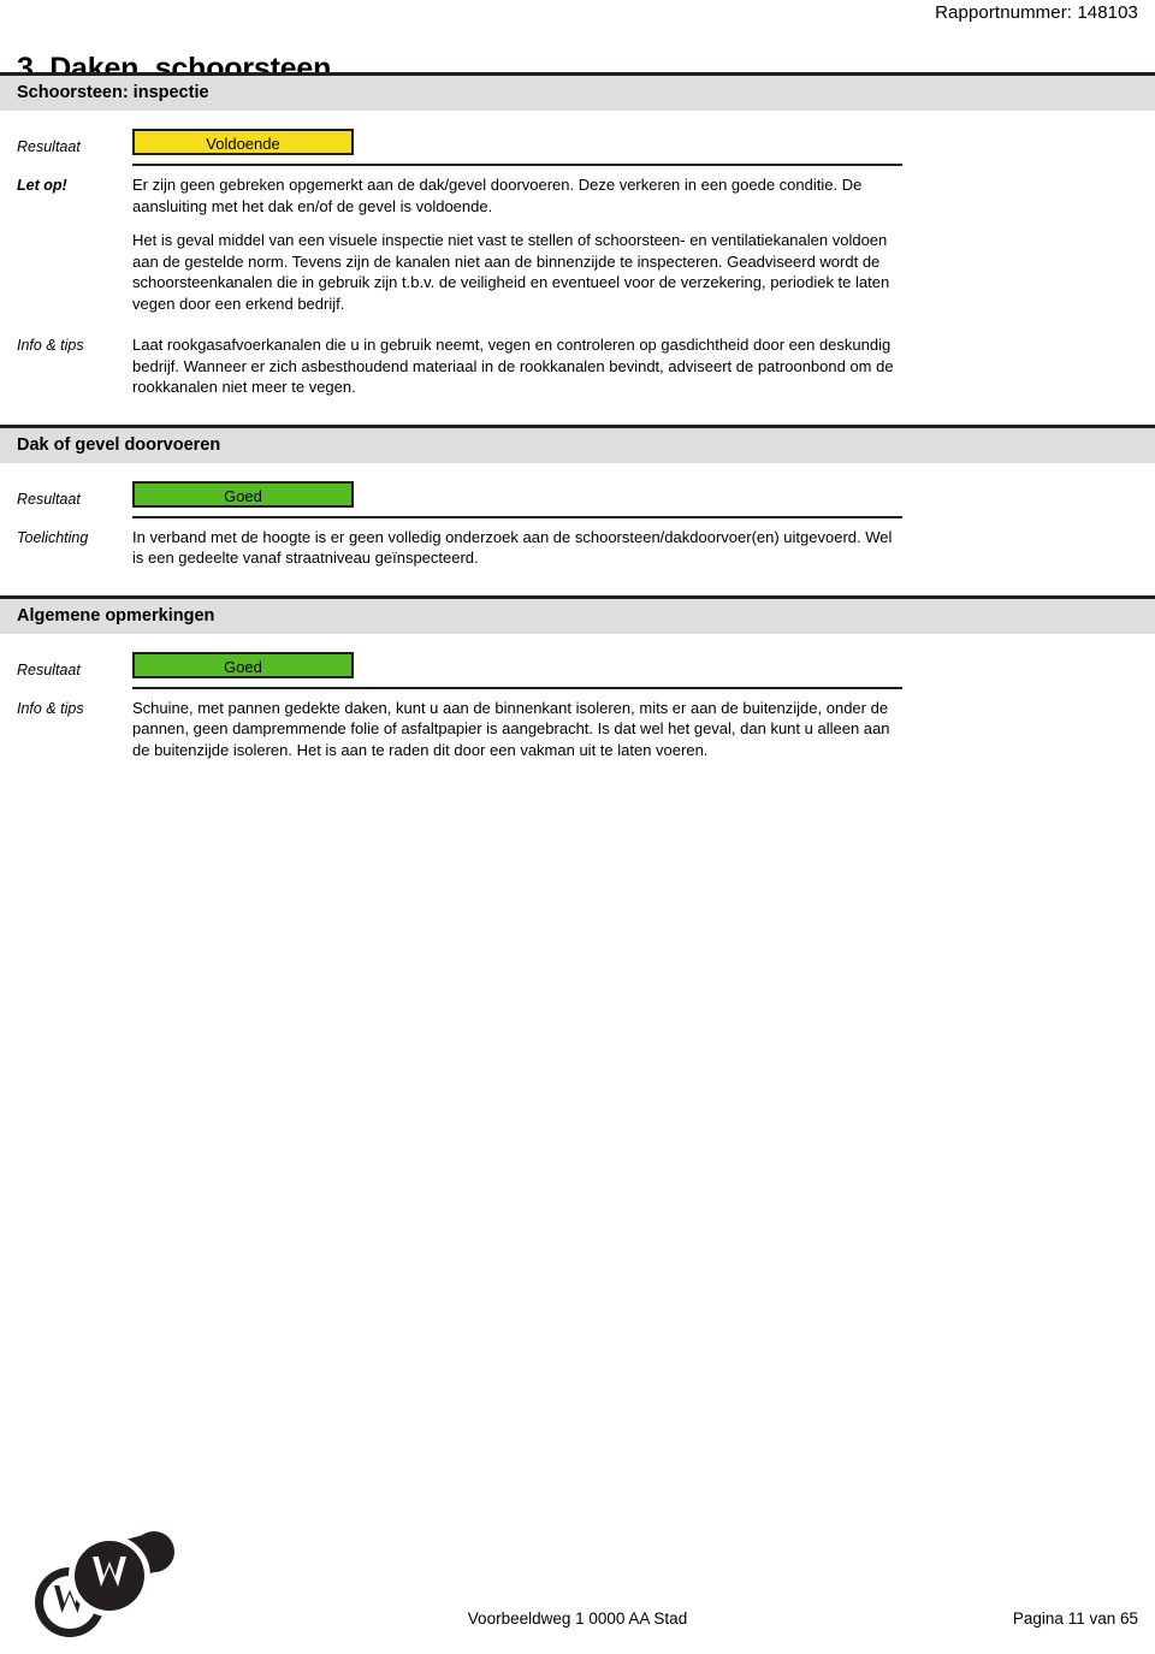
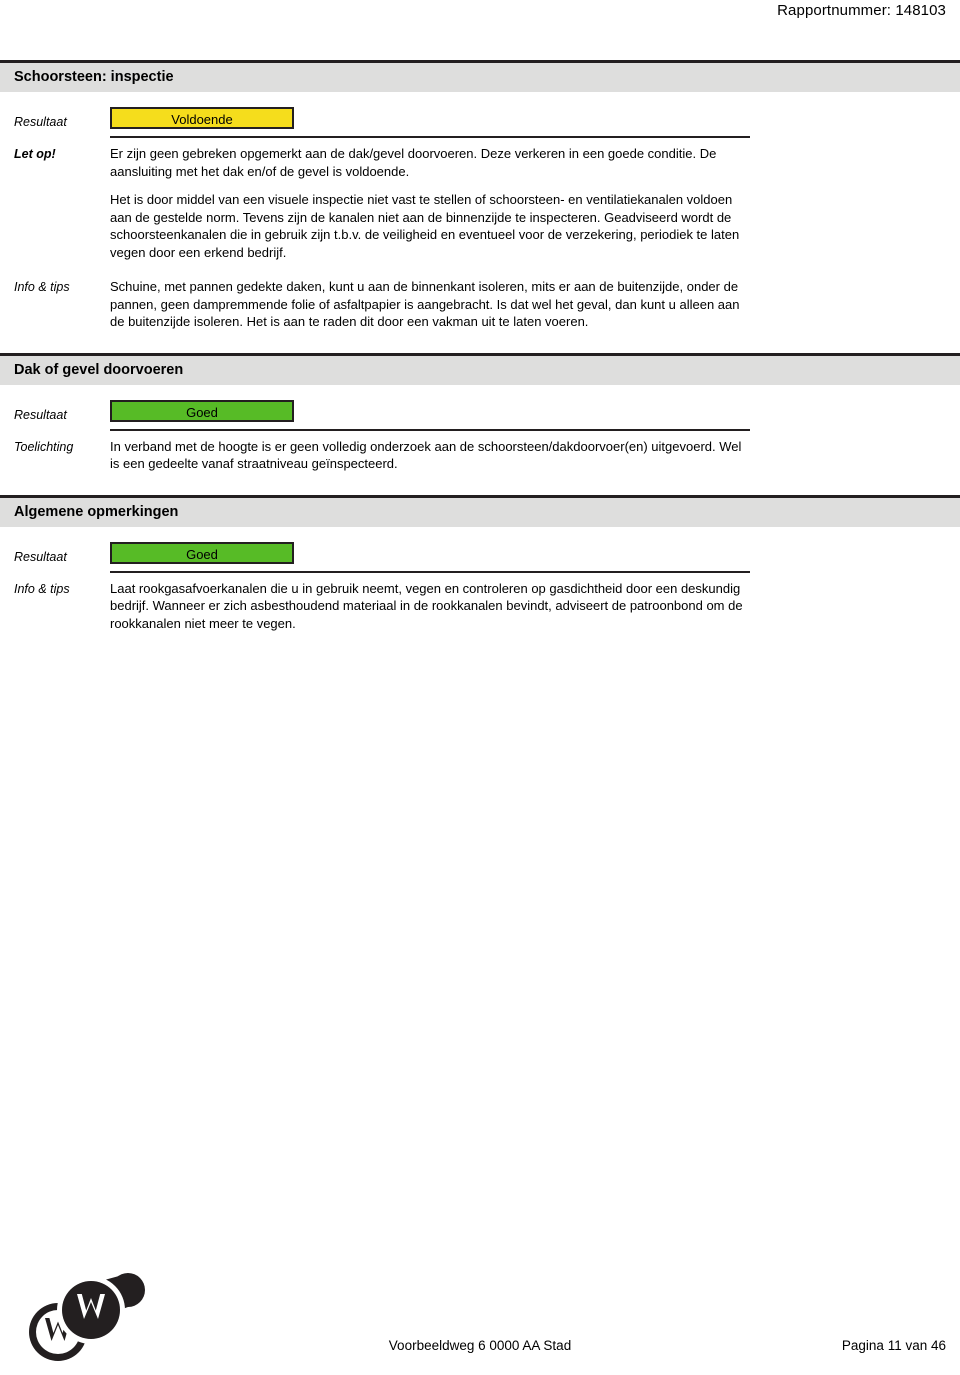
  Rapportnummer: 148103
- 3. Daken, schoorsteen
  Schoorsteen: inspectie
  Resultaat
  Voldoende
  Let op!
  Er zijn geen gebreken opgemerkt aan de dak/gevel doorvoeren. Deze verkeren in een goede conditie. De aansluiting met het dak en/of de gevel is voldoende.
- Het is geval middel van een visuele inspectie niet vast te stellen of schoorsteen- en ventilatiekanalen voldoen aan de gestelde norm. Tevens zijn de kanalen niet aan de binnenzijde te inspecteren. Geadviseerd wordt de schoorsteenkanalen die in gebruik zijn t.b.v. de veiligheid en eventueel voor de verzekering, periodiek te laten vegen door een erkend bedrijf.
+ Het is door middel van een visuele inspectie niet vast te stellen of schoorsteen- en ventilatiekanalen voldoen aan de gestelde norm. Tevens zijn de kanalen niet aan de binnenzijde te inspecteren. Geadviseerd wordt de schoorsteenkanalen die in gebruik zijn t.b.v. de veiligheid en eventueel voor de verzekering, periodiek te laten vegen door een erkend bedrijf.
  Info & tips
- Laat rookgasafvoerkanalen die u in gebruik neemt, vegen en controleren op gasdichtheid door een deskundig bedrijf. Wanneer er zich asbesthoudend materiaal in de rookkanalen bevindt, adviseert de patroonbond om de rookkanalen niet meer te vegen.
+ Schuine, met pannen gedekte daken, kunt u aan de binnenkant isoleren, mits er aan de buitenzijde, onder de pannen, geen dampremmende folie of asfaltpapier is aangebracht. Is dat wel het geval, dan kunt u alleen aan de buitenzijde isoleren. Het is aan te raden dit door een vakman uit te laten voeren.
  Dak of gevel doorvoeren
  Resultaat
  Goed
  Toelichting
  In verband met de hoogte is er geen volledig onderzoek aan de schoorsteen/dakdoorvoer(en) uitgevoerd. Wel is een gedeelte vanaf straatniveau geïnspecteerd.
  Algemene opmerkingen
  Resultaat
  Goed
  Info & tips
- Schuine, met pannen gedekte daken, kunt u aan de binnenkant isoleren, mits er aan de buitenzijde, onder de pannen, geen dampremmende folie of asfaltpapier is aangebracht. Is dat wel het geval, dan kunt u alleen aan de buitenzijde isoleren. Het is aan te raden dit door een vakman uit te laten voeren.
+ Laat rookgasafvoerkanalen die u in gebruik neemt, vegen en controleren op gasdichtheid door een deskundig bedrijf. Wanneer er zich asbesthoudend materiaal in de rookkanalen bevindt, adviseert de patroonbond om de rookkanalen niet meer te vegen.
- Voorbeeldweg 1 0000 AA Stad
+ Voorbeeldweg 6 0000 AA Stad
- Pagina 11 van 65
+ Pagina 11 van 46
